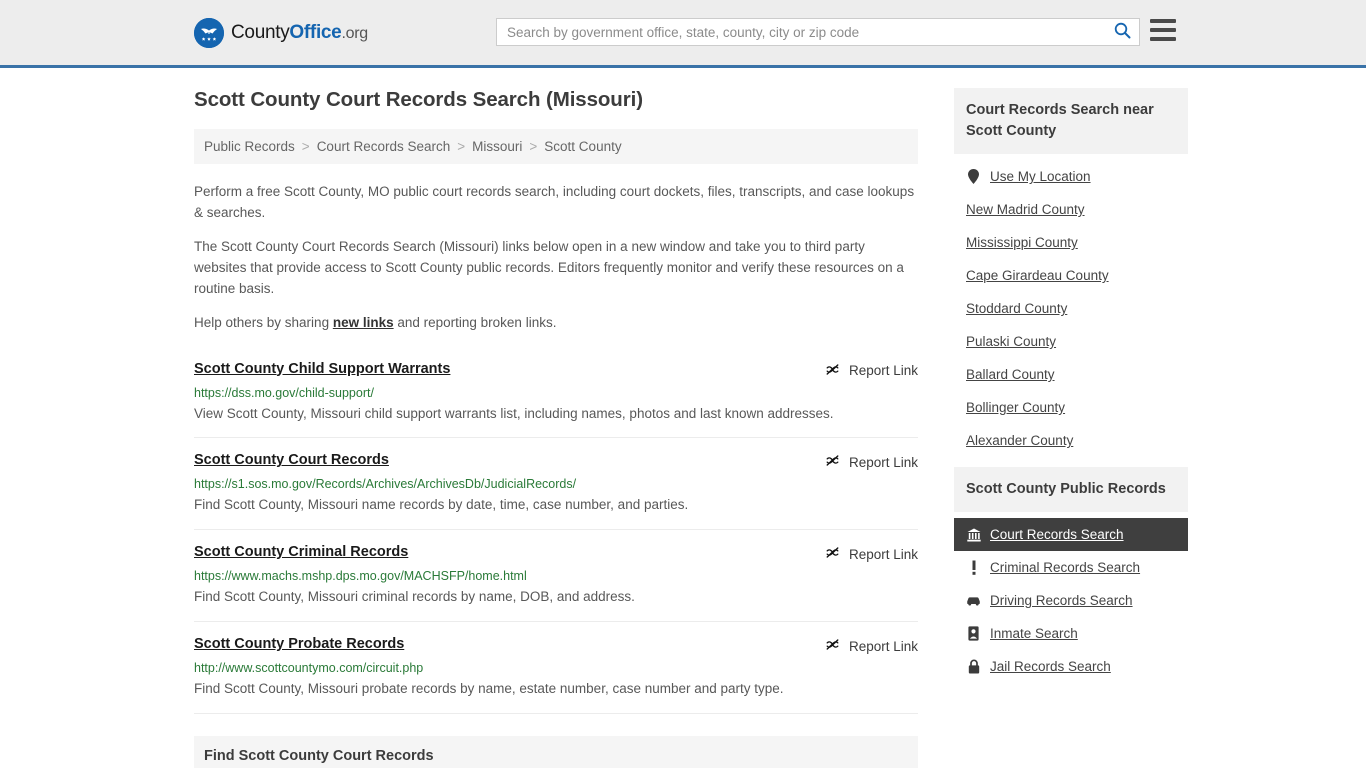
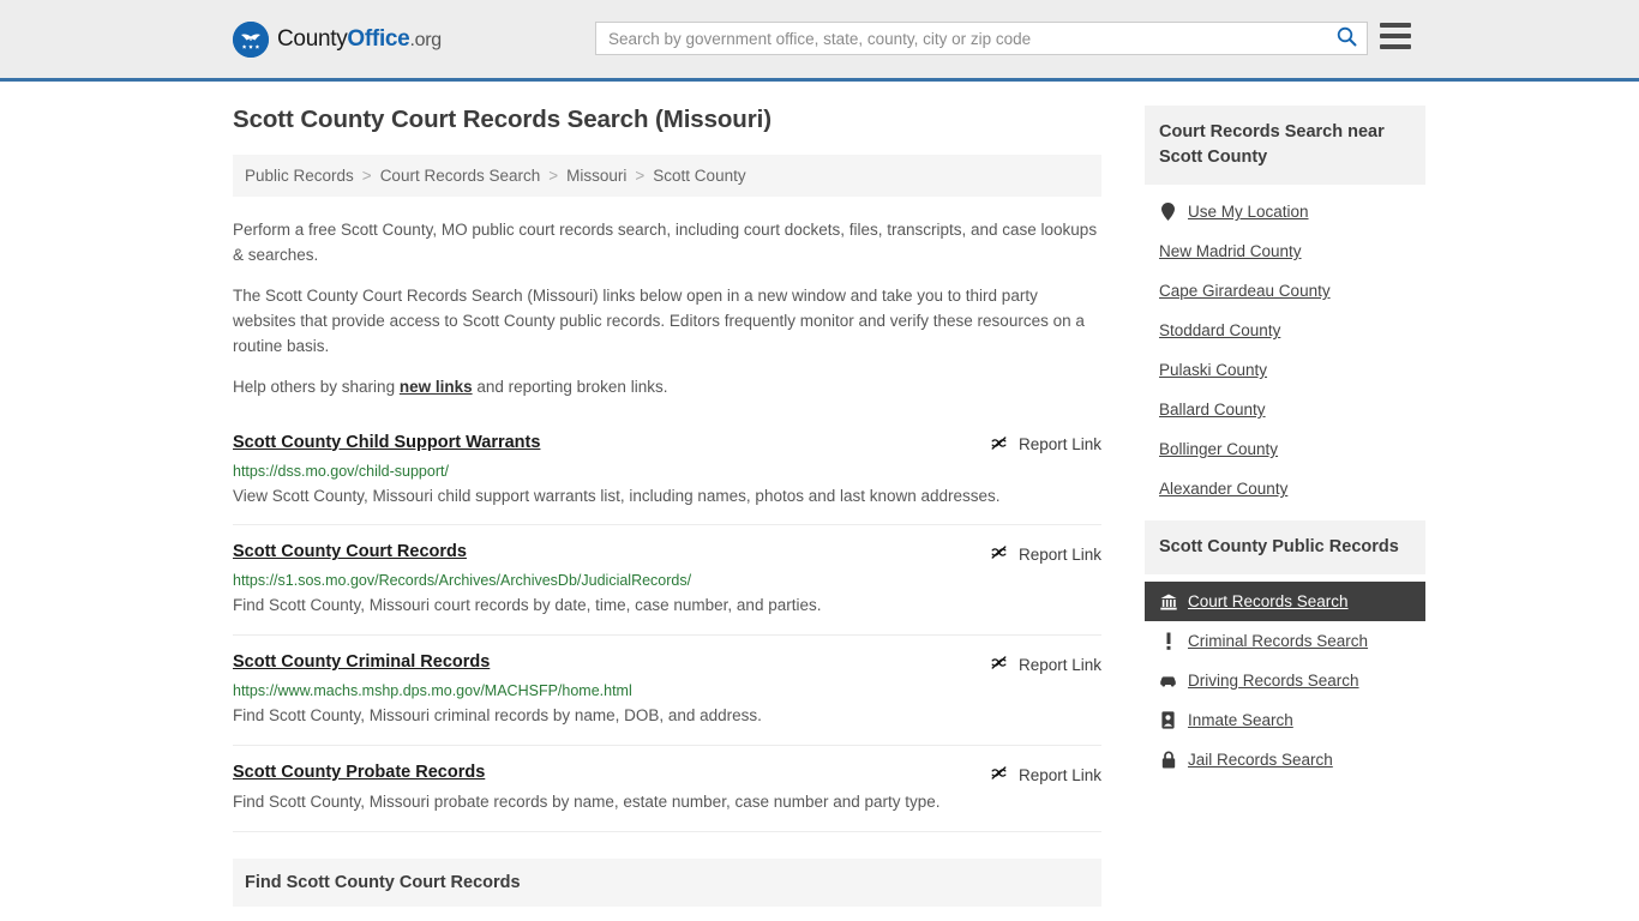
  CountyOffice.org
  Search by government office, state, county, city or zip code
  Scott County Court Records Search (Missouri)
  Public Records
  >
  Court Records Search
  >
  Missouri
  >
  Scott County
  Perform a free Scott County, MO public court records search, including court dockets, files, transcripts, and case lookups & searches.
  The Scott County Court Records Search (Missouri) links below open in a new window and take you to third party websites that provide access to Scott County public records. Editors frequently monitor and verify these resources on a routine basis.
  Help others by sharing new links and reporting broken links.
  Scott County Child Support Warrants
  Report Link
  https://dss.mo.gov/child-support/
  View Scott County, Missouri child support warrants list, including names, photos and last known addresses.
  Scott County Court Records
  Report Link
  https://s1.sos.mo.gov/Records/Archives/ArchivesDb/JudicialRecords/
- Find Scott County, Missouri name records by date, time, case number, and parties.
+ Find Scott County, Missouri court records by date, time, case number, and parties.
  Scott County Criminal Records
  Report Link
  https://www.machs.mshp.dps.mo.gov/MACHSFP/home.html
  Find Scott County, Missouri criminal records by name, DOB, and address.
  Scott County Probate Records
  Report Link
- http://www.scottcountymo.com/circuit.php
  Find Scott County, Missouri probate records by name, estate number, case number and party type.
  Find Scott County Court Records
  Court Records Search near Scott County
  Use My Location
  New Madrid County
- Mississippi County
  Cape Girardeau County
  Stoddard County
  Pulaski County
  Ballard County
  Bollinger County
  Alexander County
  Scott County Public Records
  Court Records Search
  Criminal Records Search
  Driving Records Search
  Inmate Search
  Jail Records Search
